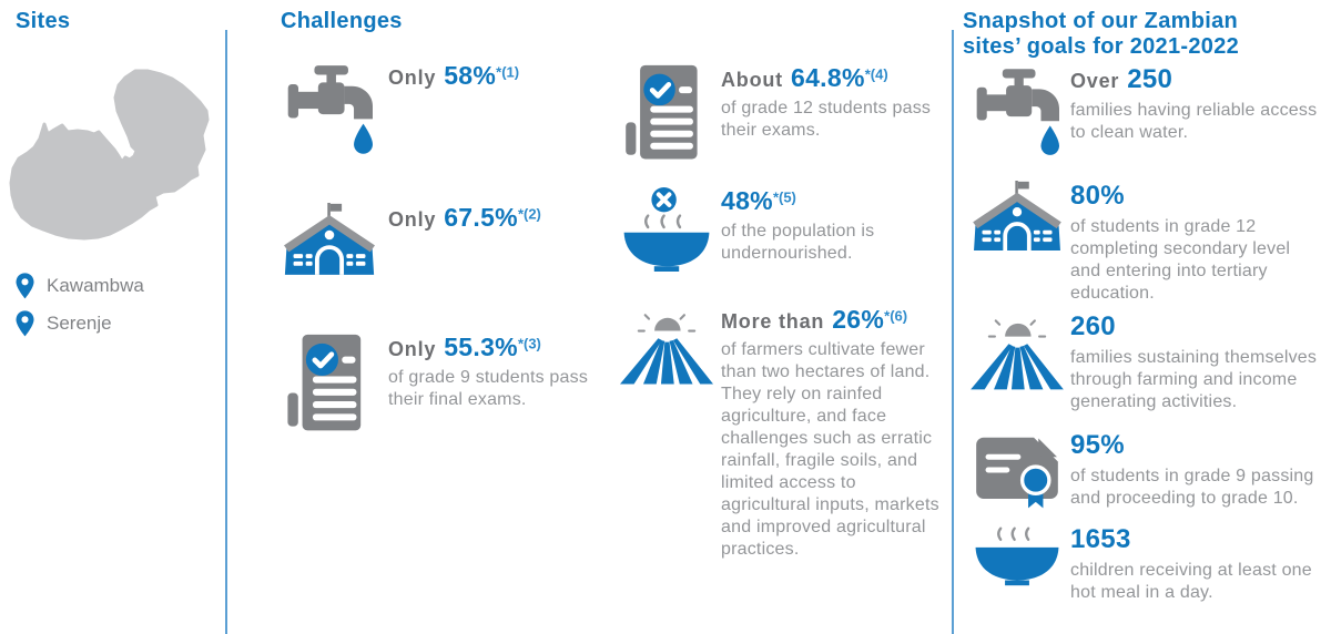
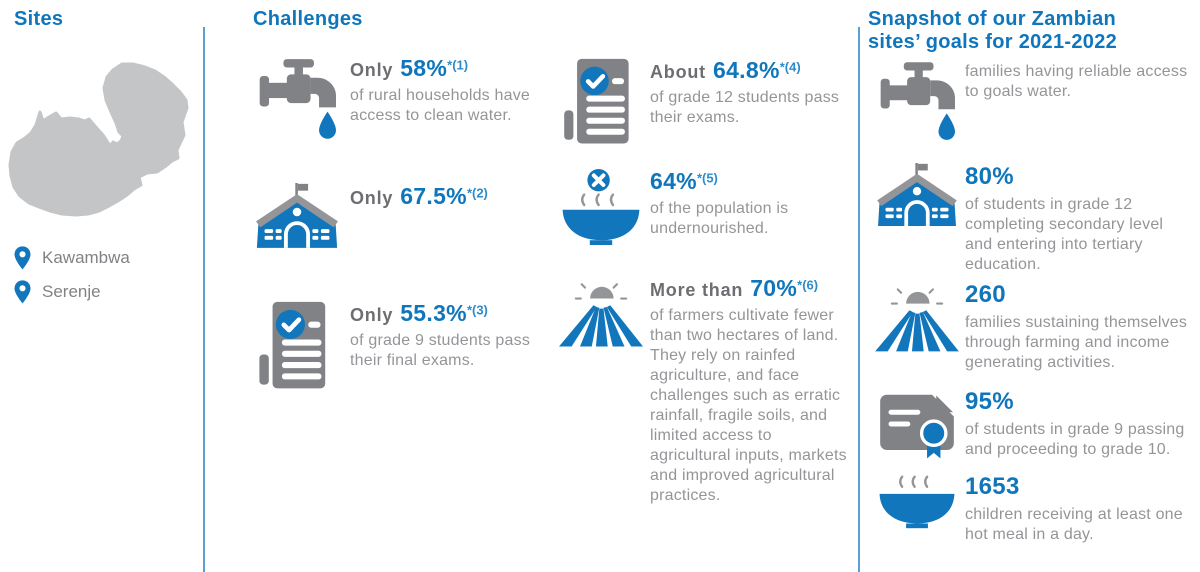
  Sites
  Kawambwa
  Serenje
  Challenges
  Only 58%*(1)
+ of rural households have access to clean water.
  Only 67.5%*(2)
  Only 55.3%*(3)
  of grade 9 students pass their final exams.
  About 64.8%*(4)
  of grade 12 students pass their exams.
- 48%*(5)
+ 64%*(5)
  of the population is undernourished.
- More than 26%*(6)
+ More than 70%*(6)
  of farmers cultivate fewer than two hectares of land. They rely on rainfed agriculture, and face challenges such as erratic rainfall, fragile soils, and limited access to agricultural inputs, markets and improved agricultural practices.
  Snapshot of our Zambian
  sites’ goals for 2021-2022
- Over 250
- families having reliable access to clean water.
+ families having reliable access to goals water.
  80%
  of students in grade 12 completing secondary level and entering into tertiary education.
  260
  families sustaining themselves through farming and income generating activities.
  95%
  of students in grade 9 passing and proceeding to grade 10.
  1653
  children receiving at least one hot meal in a day.
